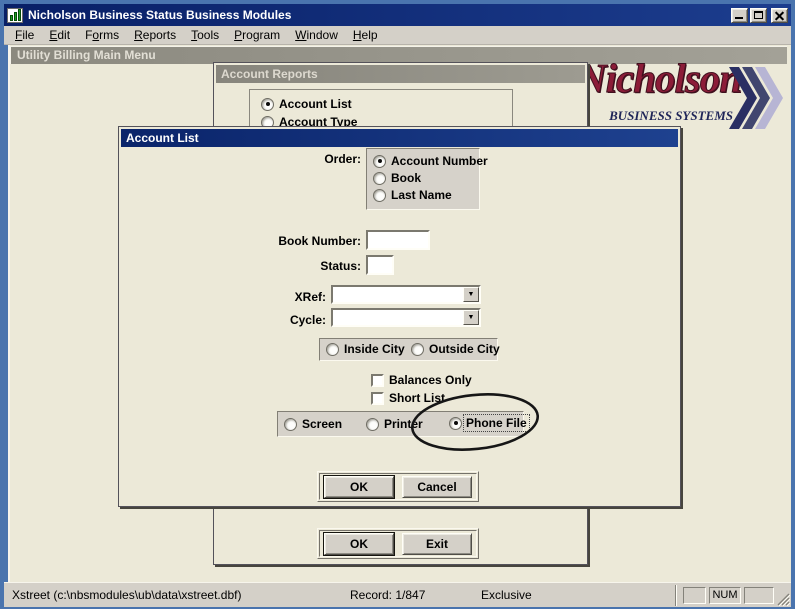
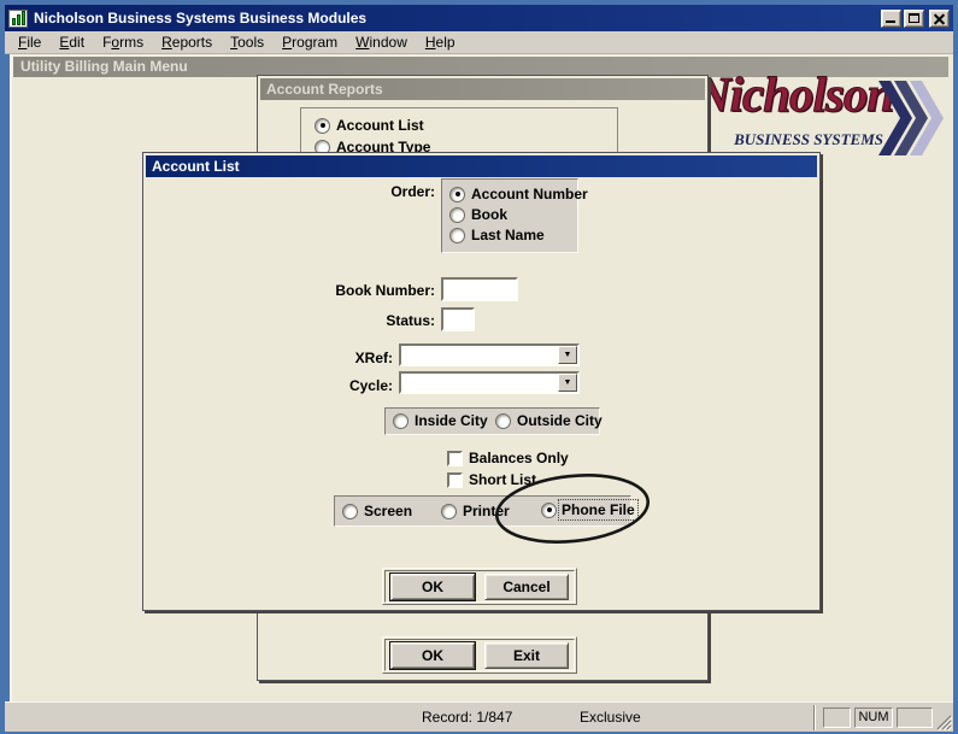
- Nicholson Business Status Business Modules
+ Nicholson Business Systems Business Modules
  File
  Edit
  Forms
  Reports
  Tools
  Program
  Window
  Help
  Utility Billing Main Menu
  Nicholson
  BUSINESS SYSTEMS
  Account Reports
  Account List
  Account Type
  OK
  Exit
  Account List
  Order:
  Account Number
  Book
  Last Name
  Book Number:
  Status:
  XRef:
  Cycle:
  Inside City
  Outside City
  Balances Only
  Short List
  Screen
  Printer
  Phone File
  OK
  Cancel
- Xstreet (c:\nbsmodules\ub\data\xstreet.dbf)
  Record: 1/847
  Exclusive
  NUM
